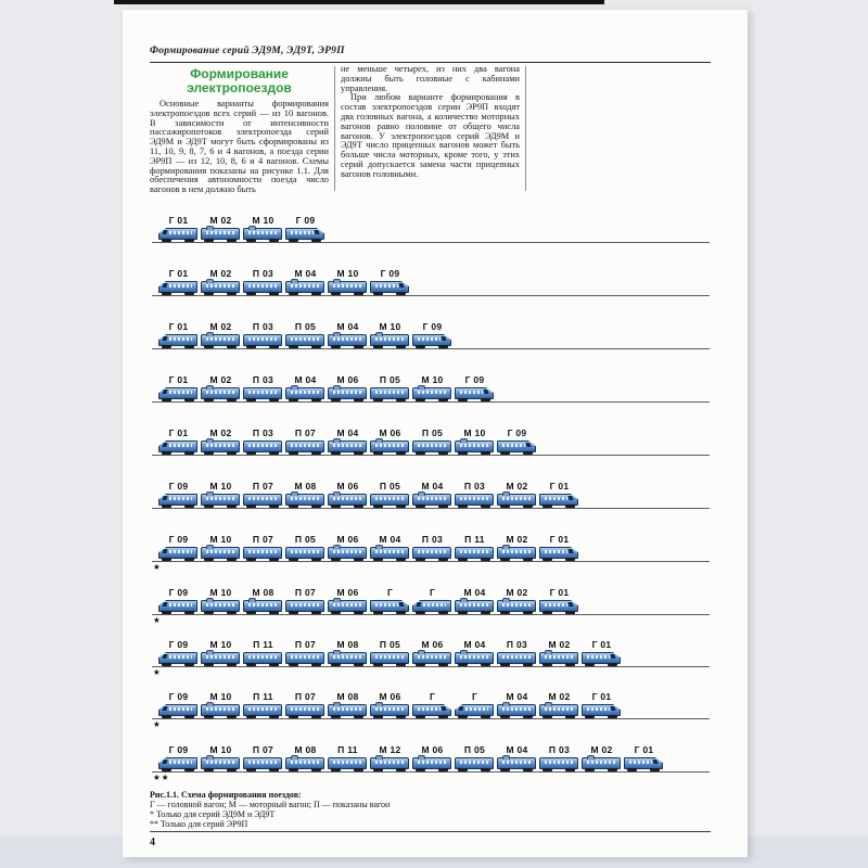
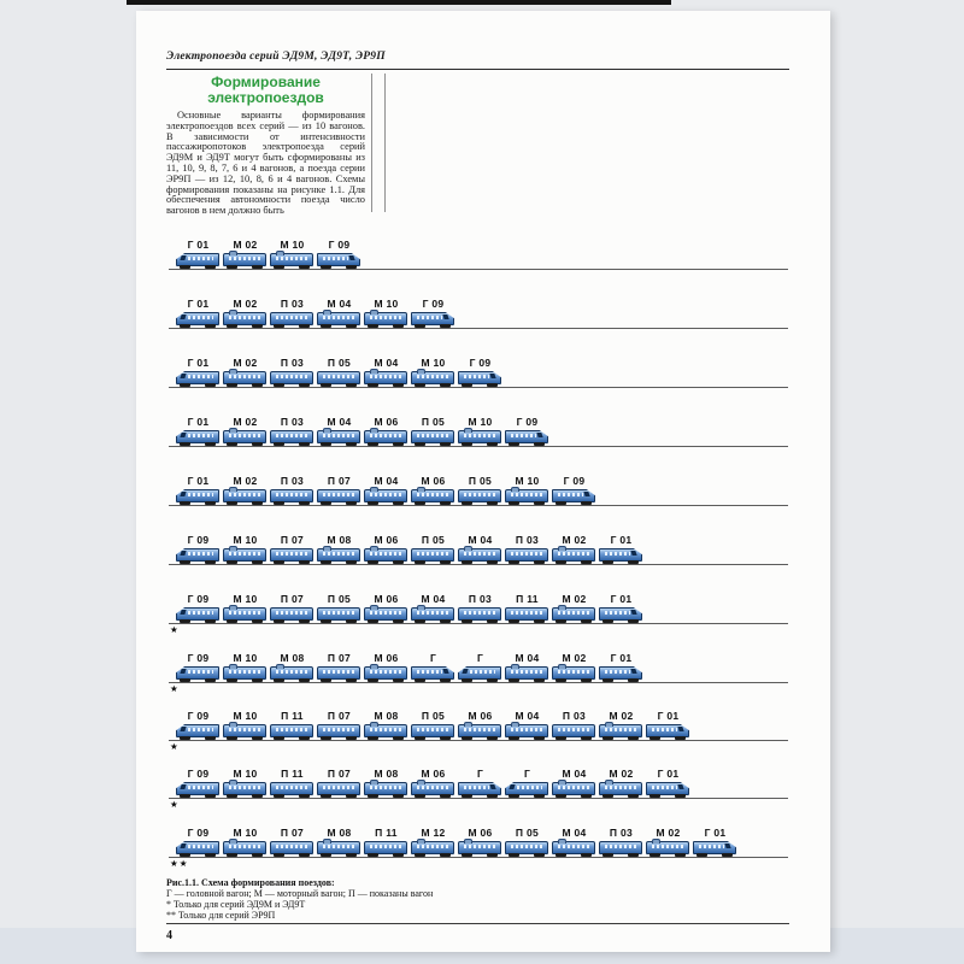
- Формирование серий ЭД9М, ЭД9Т, ЭР9П
+ Электропоезда серий ЭД9М, ЭД9Т, ЭР9П
  Формирование
  электропоездов
  Основные варианты формирования электропоездов всех серий — из 10 вагонов. В зависимости от интенсивности пассажиропотоков электропоезда серий ЭД9М и ЭД9Т могут быть сформированы из 11, 10, 9, 8, 7, 6 и 4 вагонов, а поезда серии ЭР9П — из 12, 10, 8, 6 и 4 вагонов. Схемы формирования показаны на рисунке 1.1. Для обеспечения автономности поезда число вагонов в нем должно быть
- не меньше четырех, из них два вагона должны быть головные с кабинами управления.
- При любом варианте формирования в состав электропоездов серии ЭР9П входят два головных вагона, а количество моторных вагонов равно половине от общего числа вагонов. У электропоездов серий ЭД9М и ЭД9Т число прицепных вагонов может быть больше числа моторных, кроме того, у этих серий допускается замена части прицепных вагонов головными.
  Г 01
  М 02
  М 10
  Г 09
  Г 01
  М 02
  П 03
  М 04
  М 10
  Г 09
  Г 01
  М 02
  П 03
  П 05
  М 04
  М 10
  Г 09
  Г 01
  М 02
  П 03
  М 04
  М 06
  П 05
  М 10
  Г 09
  Г 01
  М 02
  П 03
  П 07
  М 04
  М 06
  П 05
  М 10
  Г 09
  Г 09
  М 10
  П 07
  М 08
  М 06
  П 05
  М 04
  П 03
  М 02
  Г 01
  Г 09
  М 10
  П 07
  П 05
  М 06
  М 04
  П 03
  П 11
  М 02
  Г 01
  ★
  Г 09
  М 10
  М 08
  П 07
  М 06
  Г
  Г
  М 04
  М 02
  Г 01
  ★
  Г 09
  М 10
  П 11
  П 07
  М 08
  П 05
  М 06
  М 04
  П 03
  М 02
  Г 01
  ★
  Г 09
  М 10
  П 11
  П 07
  М 08
  М 06
  Г
  Г
  М 04
  М 02
  Г 01
  ★
  Г 09
  М 10
  П 07
  М 08
  П 11
  М 12
  М 06
  П 05
  М 04
  П 03
  М 02
  Г 01
  ★★
  Рис.1.1. Схема формирования поездов:
  Г — головной вагон; М — моторный вагон; П — показаны вагон
  * Только для серий ЭД9М и ЭД9Т
  ** Только для серий ЭР9П
  4
